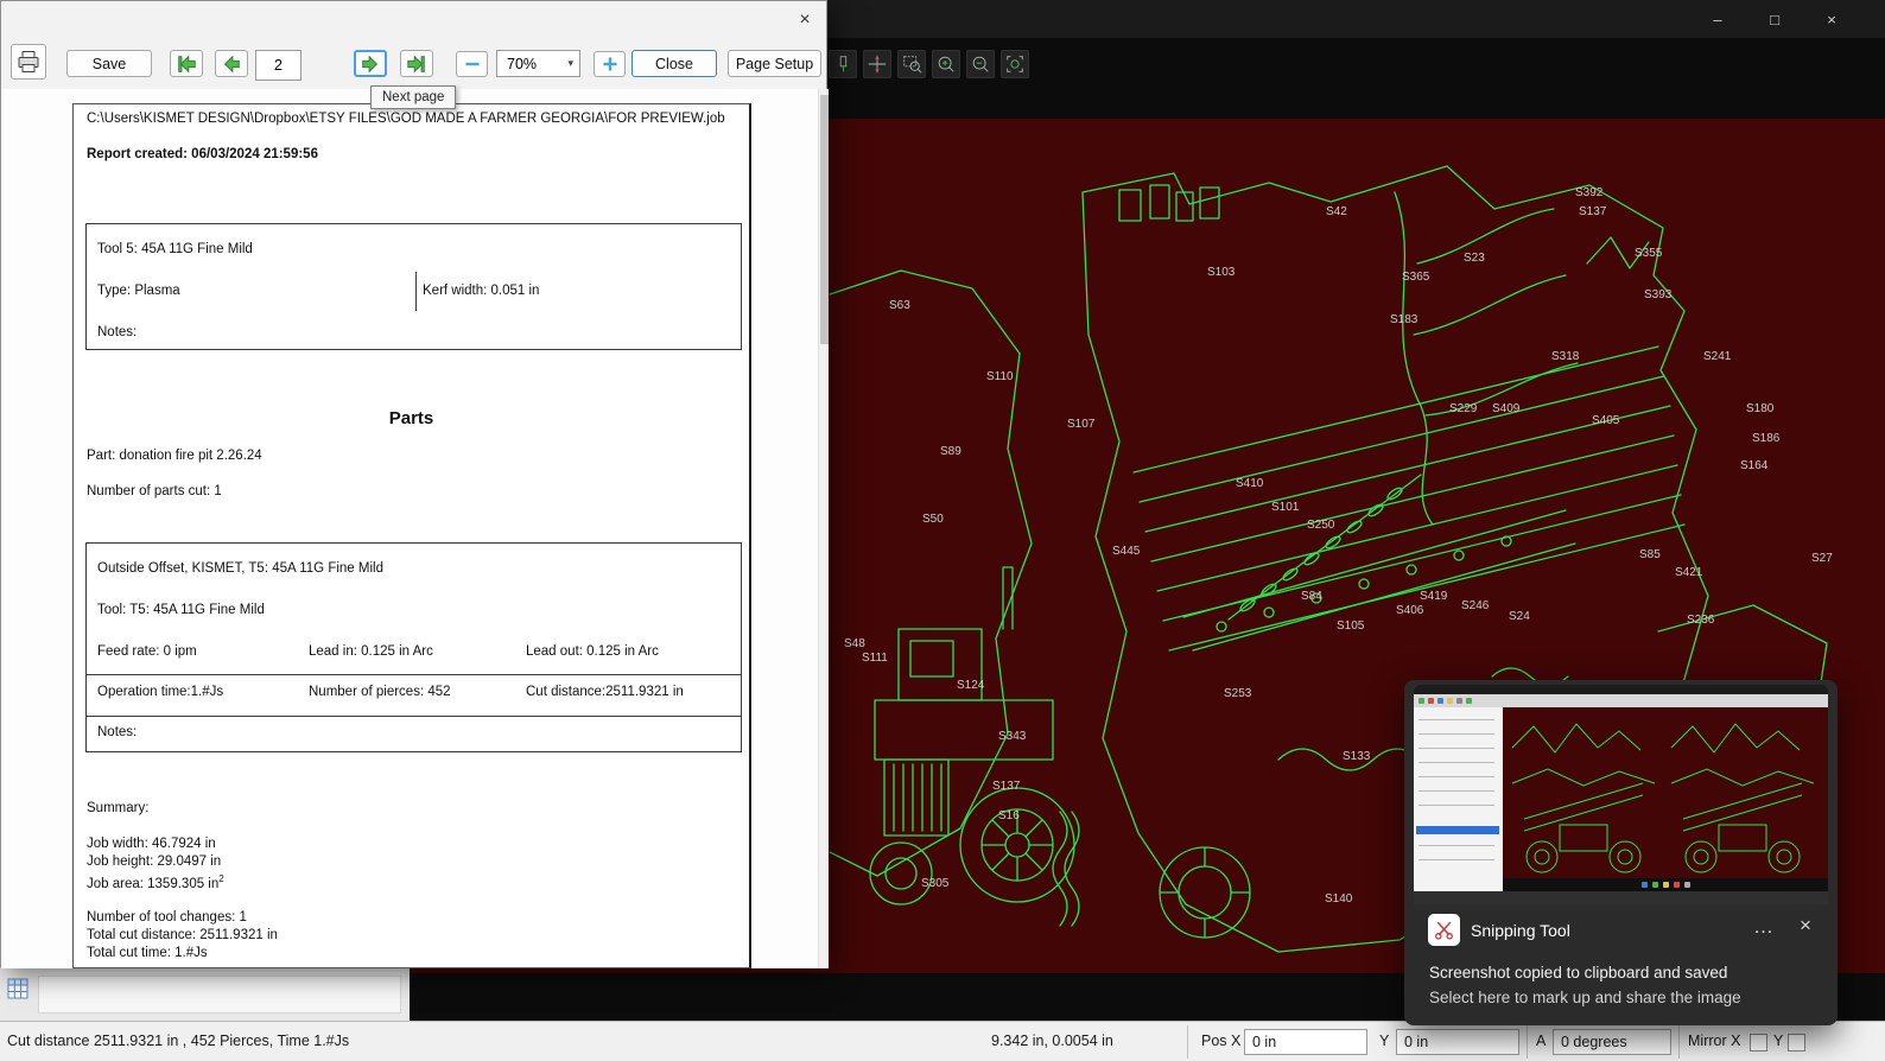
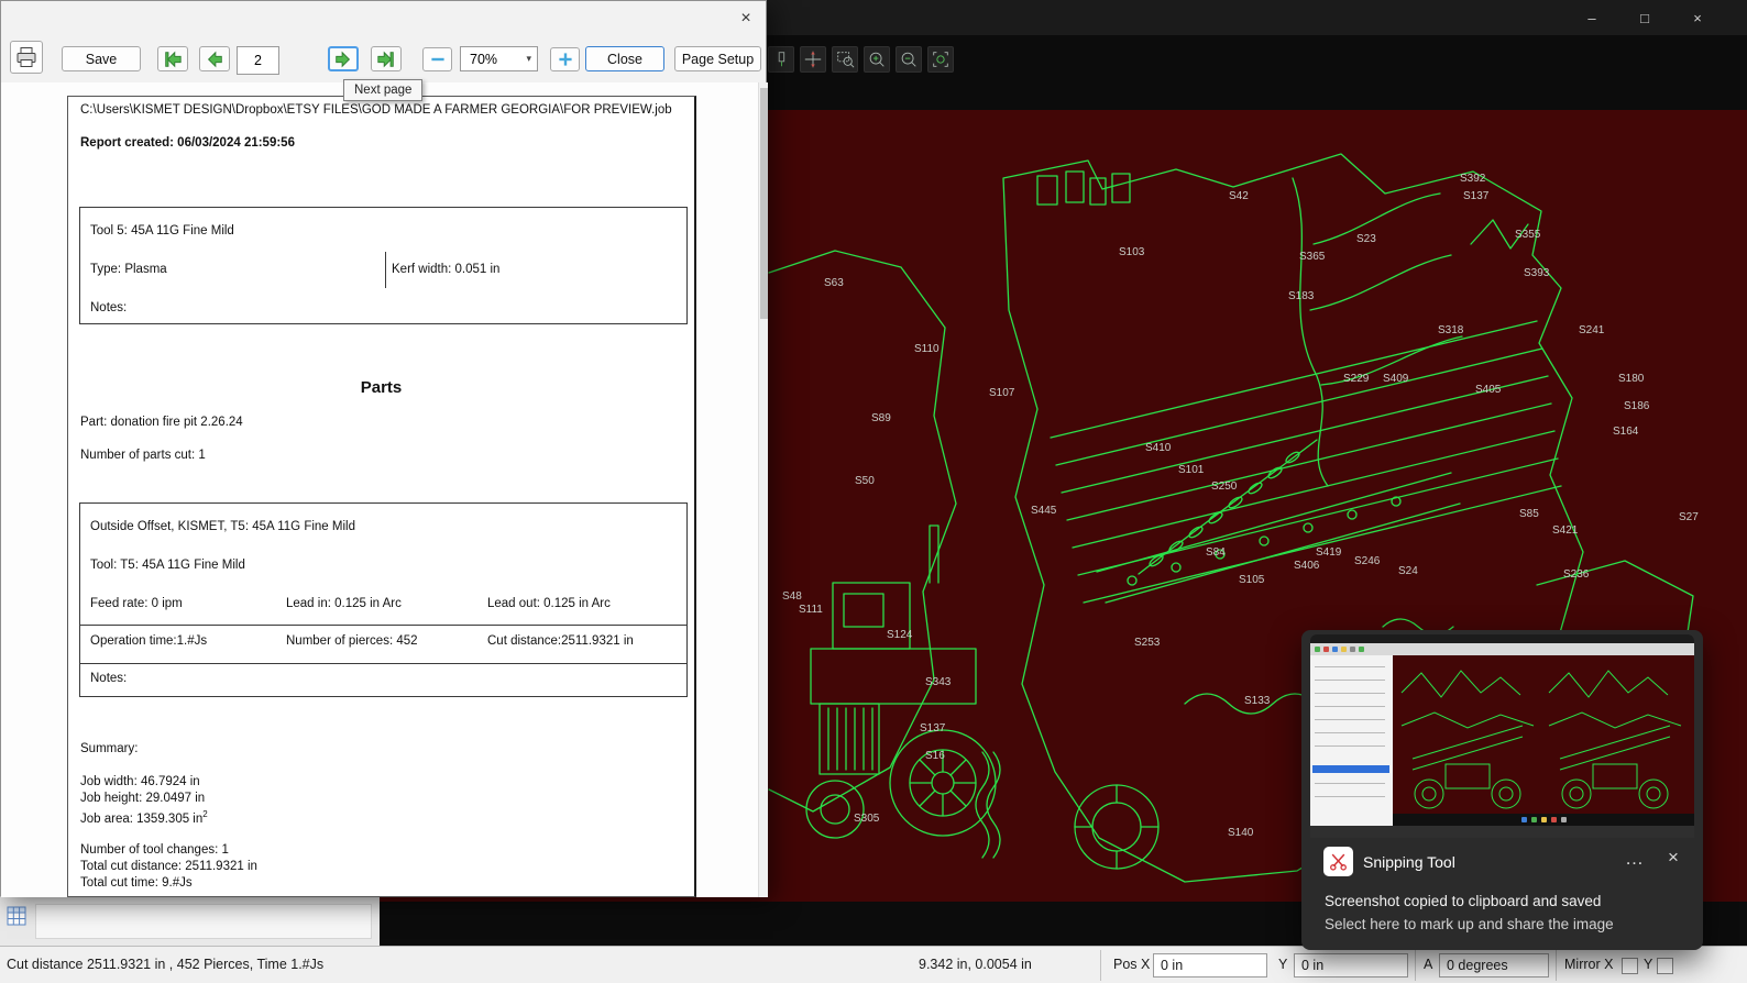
  –
  □
  ×
  S392
  S137
  S42
  S63
  S23
  S355
  S103
  S365
  S393
  S183
  S318
  S241
  S110
  S229
  S409
  S405
  S180
  S107
  S186
  S89
  S410
  S164
  S101
  S250
  S50
  S445
  S85
  S27
  S421
  S84
  S419
  S406
  S246
  S24
  S236
  S105
  S48
  S111
  S124
  S253
  S343
  S133
  S137
  S16
  S305
  S140
  Cut distance 2511.9321 in , 452 Pierces, Time 1.#Js
  9.342 in, 0.0054 in
  Pos X
  0 in
  Y
  0 in
  A
  0 degrees
  Mirror X
  Y
  ×
  Save
  2
  70%
  ▾
  Close
  Page Setup
  C:\Users\KISMET DESIGN\Dropbox\ETSY FILES\GOD MADE A FARMER GEORGIA\FOR PREVIEW.job
  Report created: 06/03/2024 21:59:56
  Tool 5: 45A 11G Fine Mild
  Type: Plasma
  Kerf width: 0.051 in
  Notes:
  Parts
  Part: donation fire pit 2.26.24
  Number of parts cut: 1
  Outside Offset, KISMET, T5: 45A 11G Fine Mild
  Tool: T5: 45A 11G Fine Mild
  Feed rate: 0 ipm
  Lead in: 0.125 in Arc
  Lead out: 0.125 in Arc
  Operation time:1.#Js
  Number of pierces: 452
  Cut distance:2511.9321 in
  Notes:
  Summary:
  Job width: 46.7924 in
  Job height: 29.0497 in
  Job area: 1359.305 in2
  Number of tool changes: 1
  Total cut distance: 2511.9321 in
- Total cut time: 1.#Js
+ Total cut time: 9.#Js
  Next page
  Snipping Tool
  …
  ×
  Screenshot copied to clipboard and saved
  Select here to mark up and share the image
